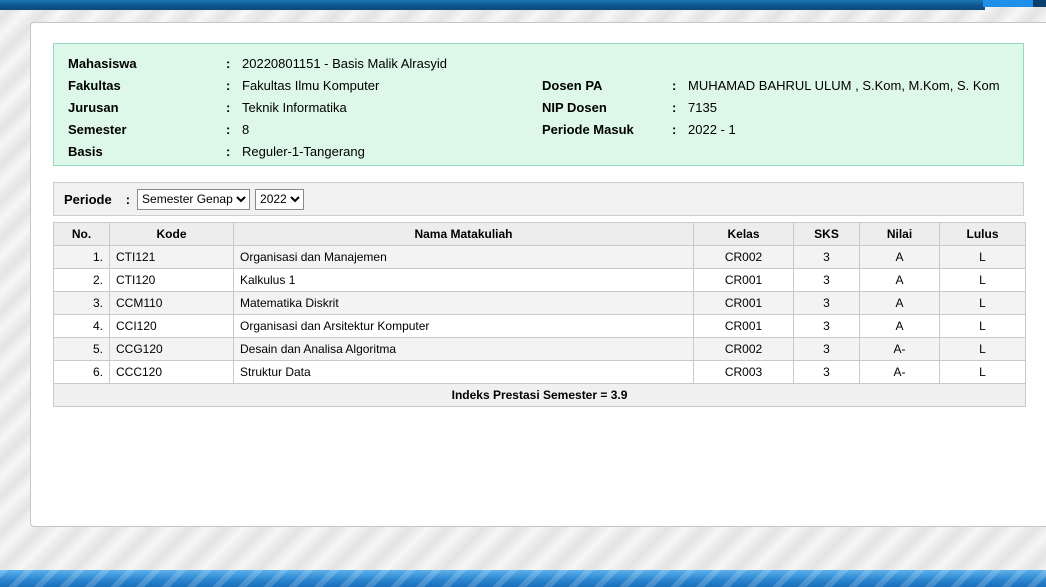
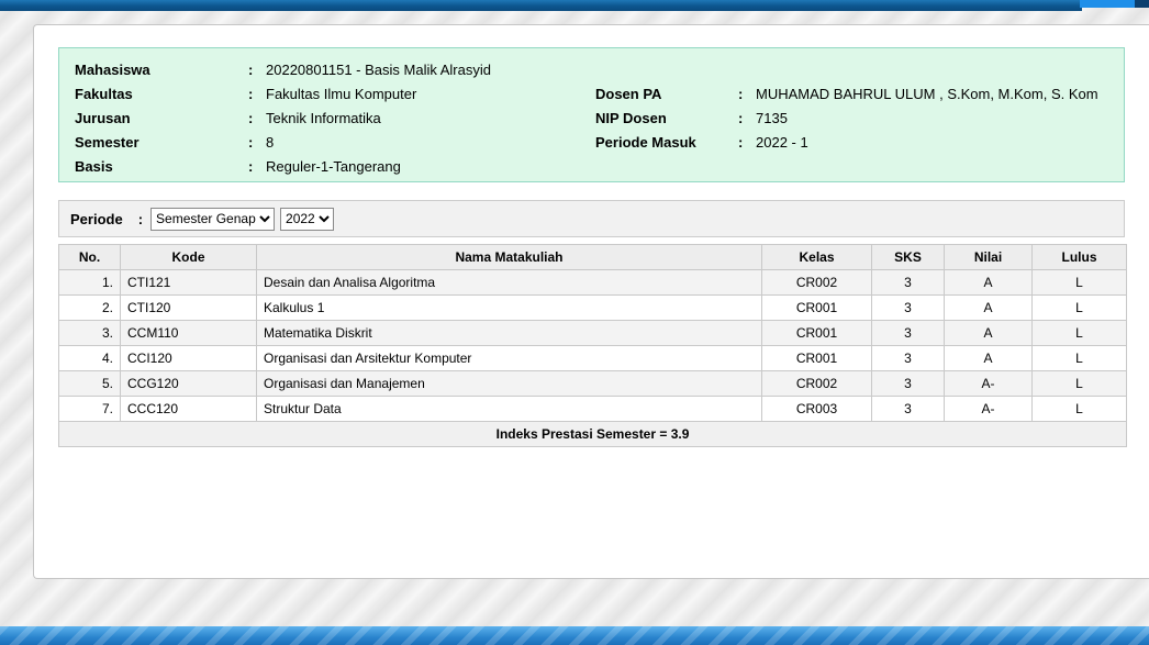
  Mahasiswa
  :
  20220801151 - Basis Malik Alrasyid
  Fakultas
  :
  Fakultas Ilmu Komputer
  Jurusan
  :
  Teknik Informatika
  Semester
  :
  8
  Basis
  :
  Reguler-1-Tangerang
  Dosen PA
  :
  MUHAMAD BAHRUL ULUM , S.Kom, M.Kom, S. Kom
  NIP Dosen
  :
  7135
  Periode Masuk
  :
  2022 - 1
  Periode
  :
  Semester Genap
  2022
  No.	Kode	Nama Matakuliah	Kelas	SKS	Nilai	Lulus
- 1.	CTI121	Organisasi dan Manajemen	CR002	3	A	L
+ 1.	CTI121	Desain dan Analisa Algoritma	CR002	3	A	L
  2.	CTI120	Kalkulus 1	CR001	3	A	L
  3.	CCM110	Matematika Diskrit	CR001	3	A	L
  4.	CCI120	Organisasi dan Arsitektur Komputer	CR001	3	A	L
- 5.	CCG120	Desain dan Analisa Algoritma	CR002	3	A-	L
+ 5.	CCG120	Organisasi dan Manajemen	CR002	3	A-	L
- 6.	CCC120	Struktur Data	CR003	3	A-	L
+ 7.	CCC120	Struktur Data	CR003	3	A-	L
  Indeks Prestasi Semester = 3.9
